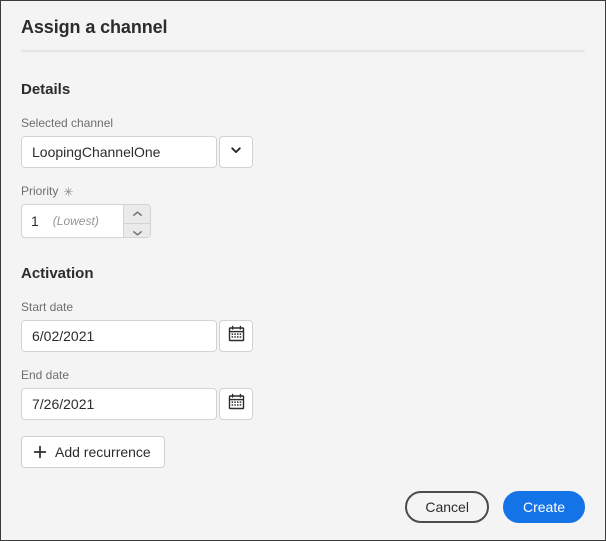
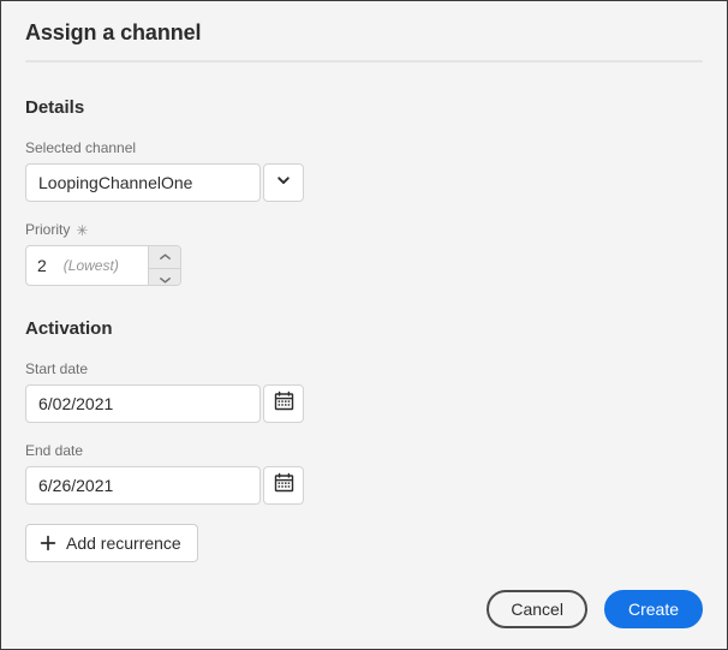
  Assign a channel
  Details
  Selected channel
  LoopingChannelOne
  Priority
  ✳
- 1
+ 2
  (Lowest)
  Activation
  Start date
  6/02/2021
  End date
- 7/26/2021
+ 6/26/2021
  Add recurrence
  Cancel
  Create
